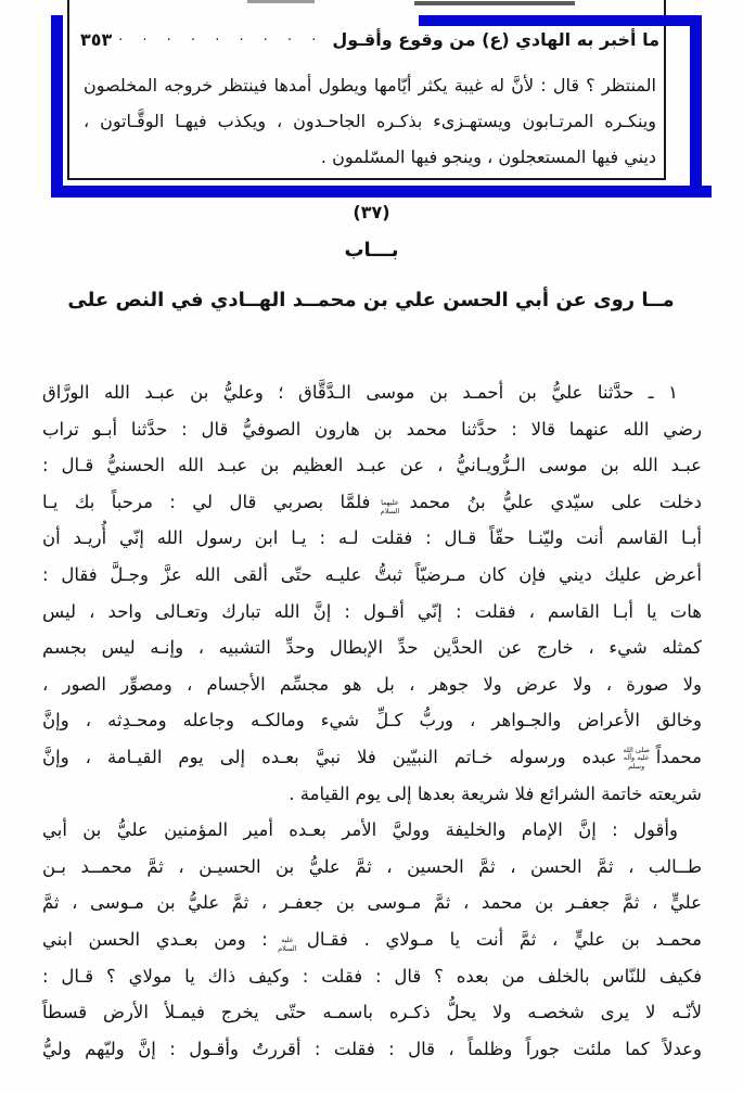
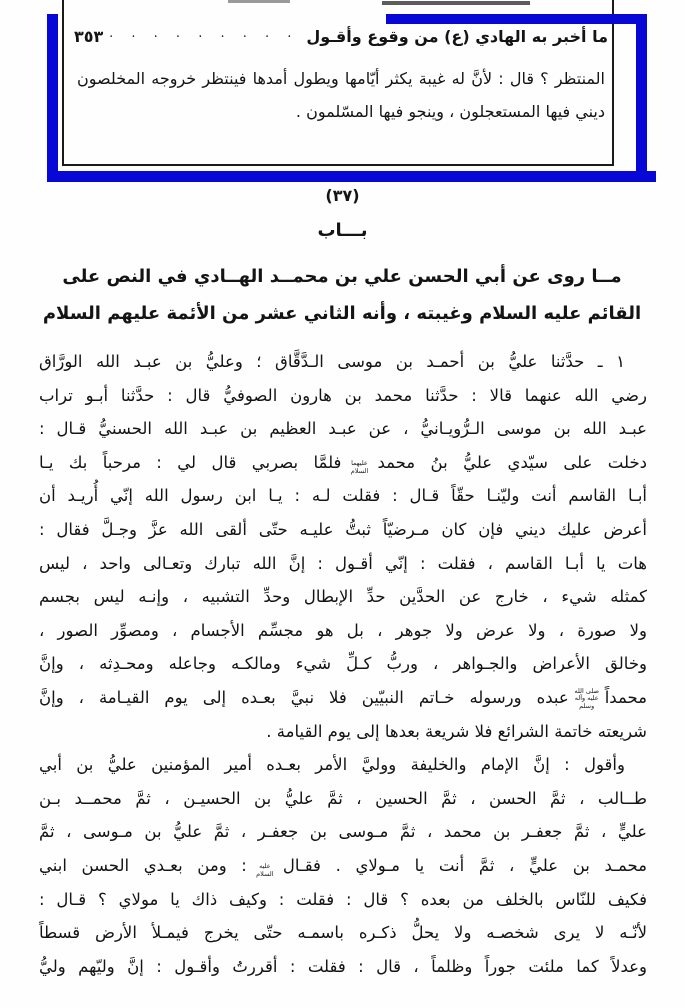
  ما أخبر به الهادي (ع) من وقوع وأقـول
  ٣٥٣
  المنتظر ؟ قال : لأنَّ له غيبة يكثر أيّامها ويطول أمدها فينتظر خروجه المخلصون
- وينكـره المرتـابون ويستهـزىء بذكـره الجاحـدون ، ويكذب فيهـا الوقَّـاتون ،
  ديني فيها المستعجلون ، وينجو فيها المسّلمون .
  (٣٧)
  بـــاب
  مــا روى عن أبي الحسن علي بن محمــد الهــادي في النص على
+ القائم عليه السلام وغيبته ، وأنه الثاني عشر من الأئمة عليهم السلام
  ١ ـ حدَّثنا عليُّ بن أحمـد بن موسى الـدَّقَّاق ؛ وعليُّ بن عبـد الله الورَّاق
  رضي الله عنهما قالا : حدَّثنا محمد بن هارون الصوفيُّ قال : حدَّثنا أبـو تراب
  عبـد الله بن موسى الـرُّويـانيُّ ، عن عبـد العظيم بن عبـد الله الحسنيُّ قـال :
  دخلت على سيّدي عليُّ بنُ محمدعليهما السلامفلمَّا بصربي قال لي : مرحباً بك يـا
  أبـا القاسم أنت وليّنـا حقّاً قـال : فقلت لـه : يـا ابن رسول الله إنّي أُريـد أن
  أعرض عليك ديني فإن كان مـرضيّاً ثبتُّ عليـه حتّى ألقى الله عزَّ وجـلَّ فقال :
  هات يا أبـا القاسم ، فقلت : إنّي أقـول : إنَّ الله تبارك وتعـالى واحد ، ليس
  كمثله شيء ، خارج عن الحدَّين حدِّ الإبطال وحدِّ التشبيه ، وإنـه ليس بجسم
  ولا صورة ، ولا عرض ولا جوهر ، بل هو مجسِّم الأجسام ، ومصوِّر الصور ،
  وخالق الأعراض والجـواهر ، وربُّ كـلِّ شيء ومالكـه وجاعله ومحـدِثه ، وإنَّ
  محمداًصلى الله عليه وآله وسلمعبده ورسوله خـاتم النبيّين فلا نبيَّ بعـده إلى يوم القيـامة ، وإنَّ
  شريعته خاتمة الشرائع فلا شريعة بعدها إلى يوم القيامة .
  وأقول : إنَّ الإمام والخليفة ووليَّ الأمر بعـده أمير المؤمنين عليُّ بن أبي
  طــالب ، ثمَّ الحسن ، ثمَّ الحسين ، ثمَّ عليُّ بن الحسيـن ، ثمَّ محمــد بـن
  عليٍّ ، ثمَّ جعفـر بن محمد ، ثمَّ مـوسى بن جعفـر ، ثمَّ عليُّ بن مـوسى ، ثمَّ
  محمـد بن عليٍّ ، ثمَّ أنت يا مـولاي . فقـالعليه السلام: ومن بعـدي الحسن ابني
  فكيف للنّاس بالخلف من بعده ؟ قال : فقلت : وكيف ذاك يا مولاي ؟ قـال :
  لأنّـه لا يرى شخصـه ولا يحلُّ ذكـره باسمـه حتّى يخرج فيمـلأ الأرض قسطاً
  وعدلاً كما ملئت جوراً وظلماً ، قال : فقلت : أقررتُ وأقـول : إنَّ وليّهم وليُّ
